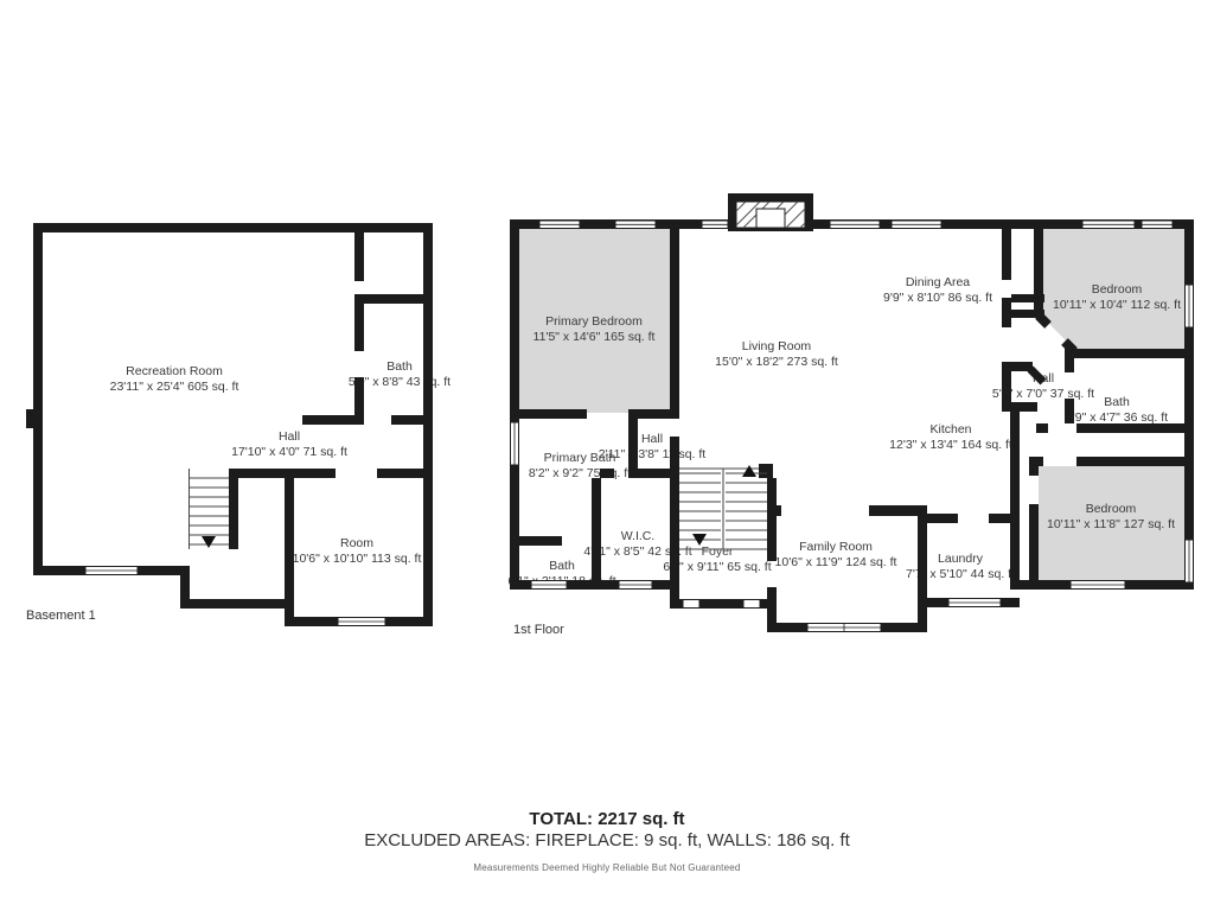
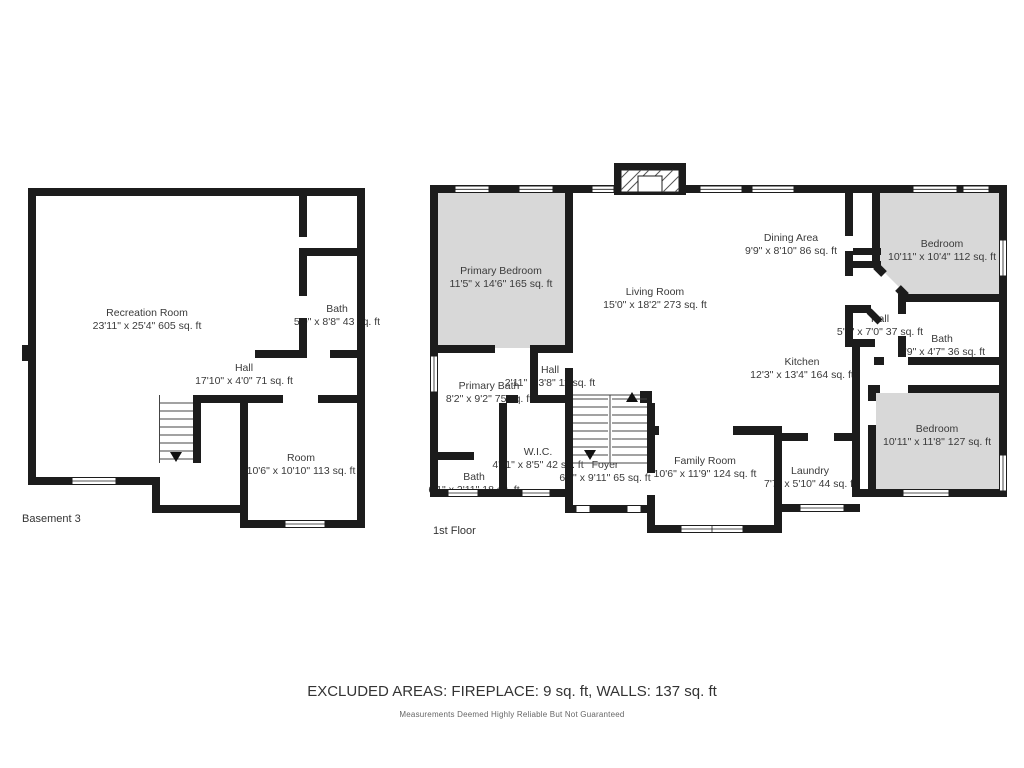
  Recreation Room
  23'11" x 25'4" 605 sq. ft
  Bath
  5" x 8'8" 43q. ft
  Hall
  17'10" x 4'0" 71 sq. ft
  Room
  10'6" x 10'10" 113 sq. ft
- Basement 1
+ Basement 3
  Primary Bedroom
  11'5" x 14'6" 165 sq. ft
  Living Room
  15'0" x 18'2" 273 sq. ft
  Dining Area
  9'9" x 8'10" 86 sq. ft
  Bedroom
  10'11" x 10'4" 112 sq. ft
  5' x 7'0" 37 sq. ft
  Bath
  9" x 4'7" 36 sq. ft
  Kitchen
  12'3" x 13'4" 164 sq. f
  Primary Bath
  8'2" x 9'2" 75. f
  Hall
  2'11" 3'8" 1 sq. ft
  W.I.C.
  41" x 8'5" 42 s. ft
  Bath
  Foyer
  6" x 9'11" 65 sq. ft
  Family Room
  10'6" x 11'9" 124 sq. ft
  Laundry
  7' x 5'10" 44 sq. f
  Bedroom
  10'11" x 11'8" 127 sq. ft
  1st Floor
- TOTAL: 2217 sq. ft
- EXCLUDED AREAS: FIREPLACE: 9 sq. ft, WALLS: 186 sq. ft
+ EXCLUDED AREAS: FIREPLACE: 9 sq. ft, WALLS: 137 sq. ft
  Measurements Deemed Highly Reliable But Not Guaranteed
